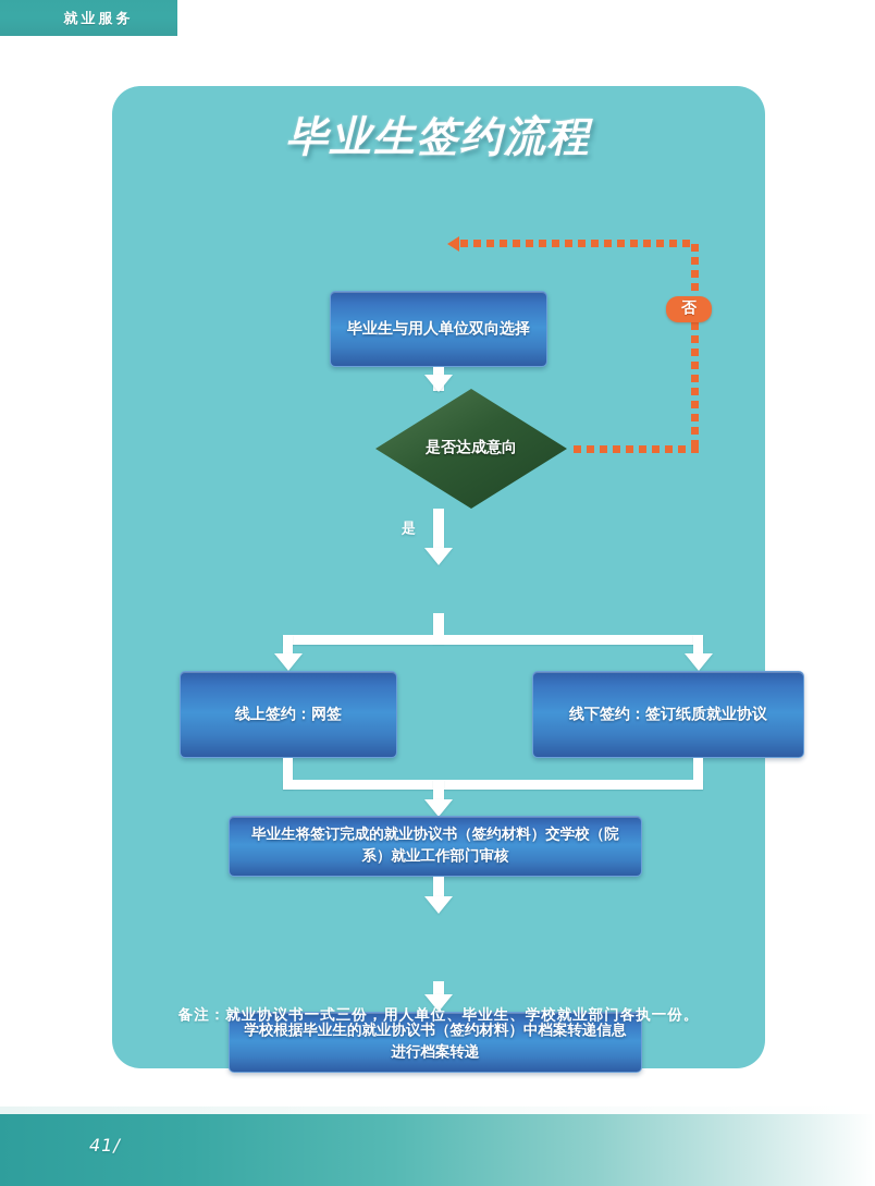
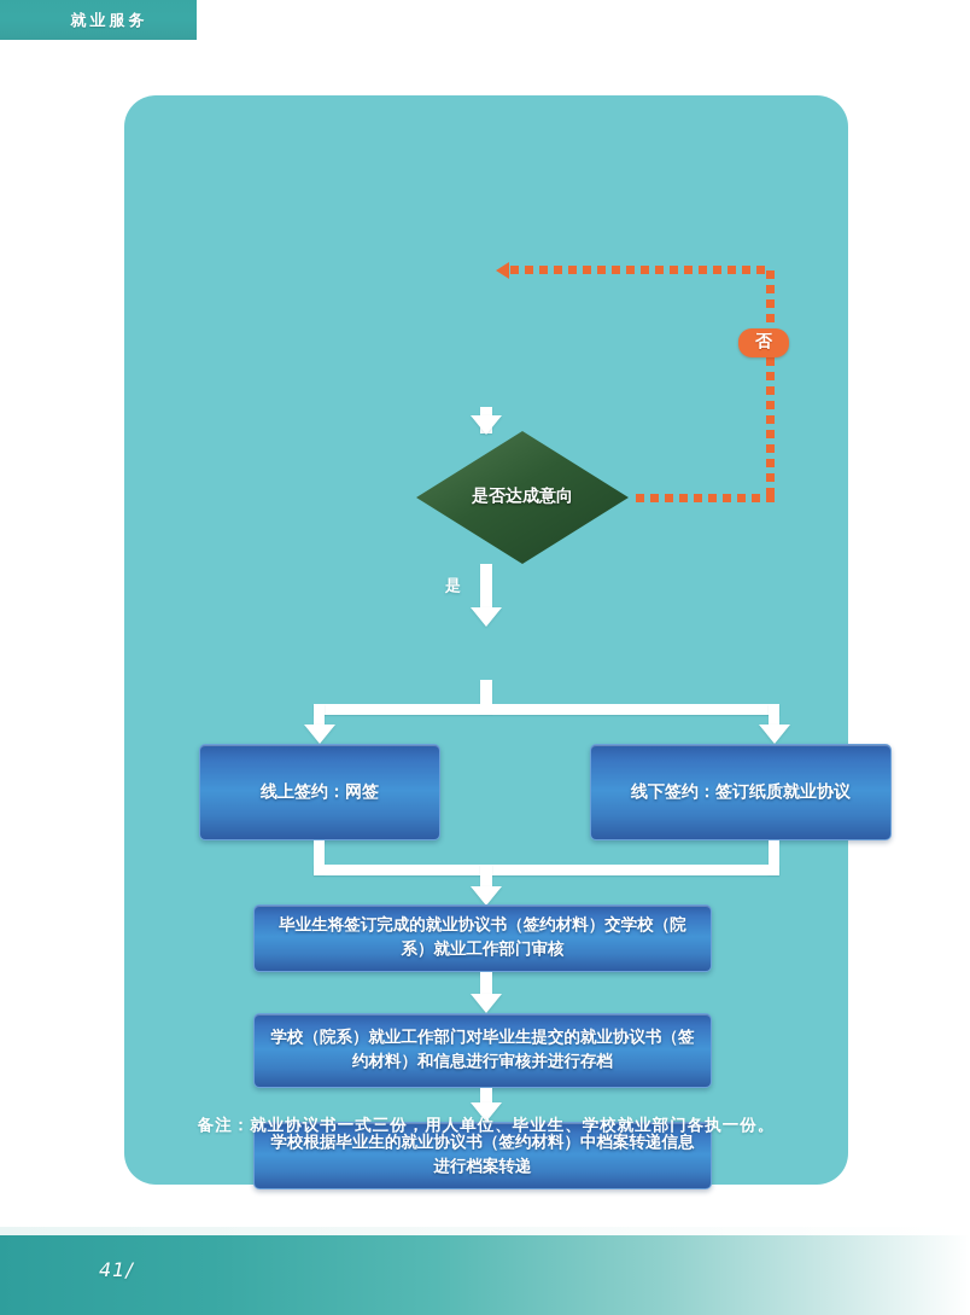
  就业服务
- 毕业生签约流程
- 毕业生与用人单位双向选择
  是否达成意向
  是
  否
  线上签约：网签
  线下签约：签订纸质就业协议
  毕业生将签订完成的就业协议书（签约材料）交学校（院系）就业工作部门审核
+ 学校（院系）就业工作部门对毕业生提交的就业协议书（签约材料）和信息进行审核并进行存档
  学校根据毕业生的就业协议书（签约材料）中档案转递信息进行档案转递
  备注：就业协议书一式三份，用人单位、毕业生、学校就业部门各执一份。
  41/
